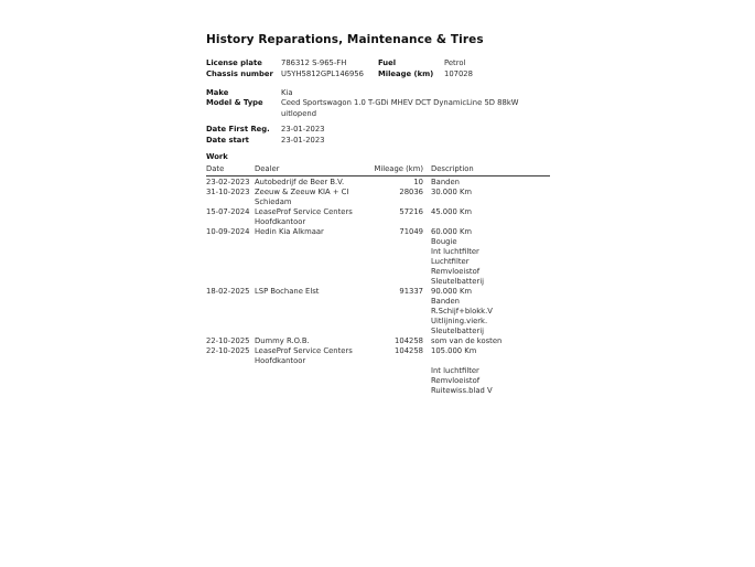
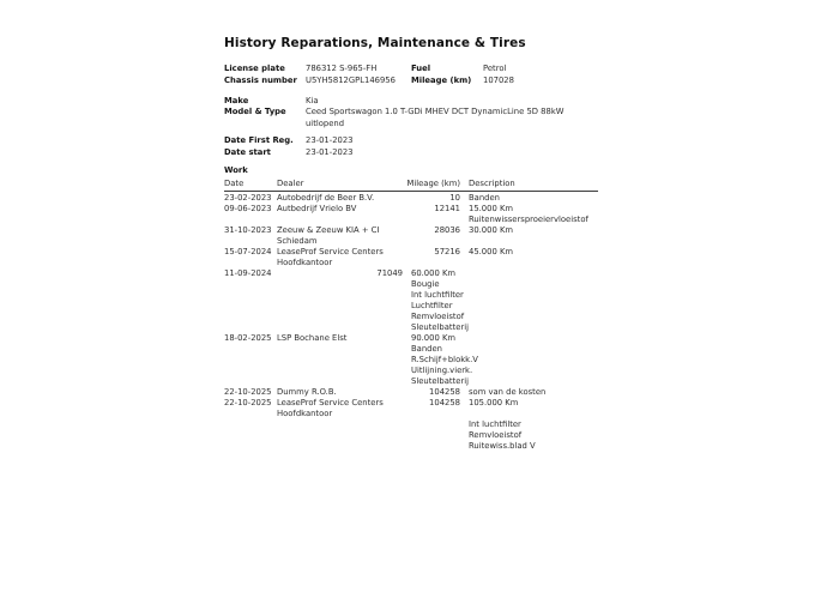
  History Reparations, Maintenance & Tires
  License plate
  786312 S-965-FH
  Fuel
  Petrol
  Chassis number
  U5YH5812GPL146956
  Mileage (km)
  107028
  Make
  Kia
  Model & Type
  Ceed Sportswagon 1.0 T-GDi MHEV DCT DynamicLine 5D 88kW uitlopend
  Date First Reg.
  23-01-2023
  Date start
  23-01-2023
  Work
  Date
  Dealer
  Mileage (km)
  Description
  23-02-2023
  Autobedrijf de Beer B.V.
  10
  Banden
+ 09-06-2023
+ Autbedrijf Vrielo BV
+ 12141
+ 15.000 Km
+ Ruitenwissersproeiervloeistof
  31-10-2023
  Zeeuw & Zeeuw KIA + CI
  Schiedam
  28036
  30.000 Km
  15-07-2024
  LeaseProf Service Centers
  Hoofdkantoor
  57216
  45.000 Km
- 10-09-2024
+ 11-09-2024
- Hedin Kia Alkmaar
  71049
  60.000 Km
  Bougie
  Int luchtfilter
  Luchtfilter
  Remvloeistof
  Sleutelbatterij
  18-02-2025
  LSP Bochane Elst
- 91337
  90.000 Km
  Banden
  R.Schijf+blokk.V
  Uitlijning.vierk.
  Sleutelbatterij
  22-10-2025
  Dummy R.O.B.
  104258
  som van de kosten
  22-10-2025
  LeaseProf Service Centers
  Hoofdkantoor
  104258
  105.000 Km
  Int luchtfilter
  Remvloeistof
  Ruitewiss.blad V
